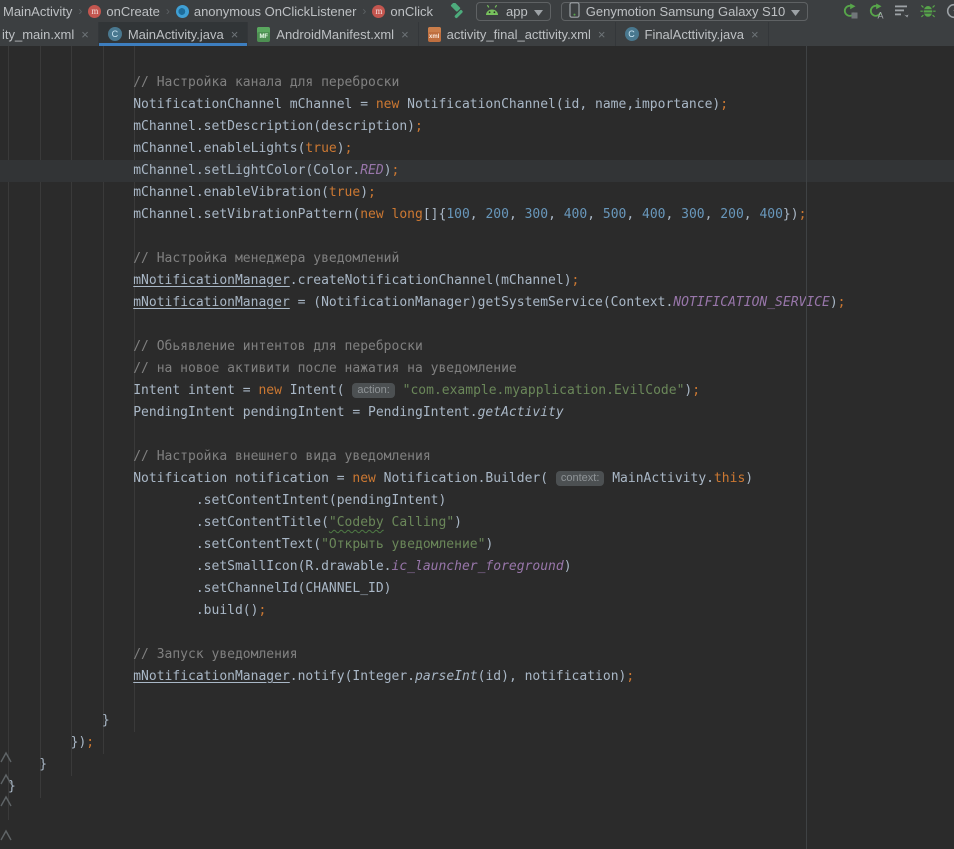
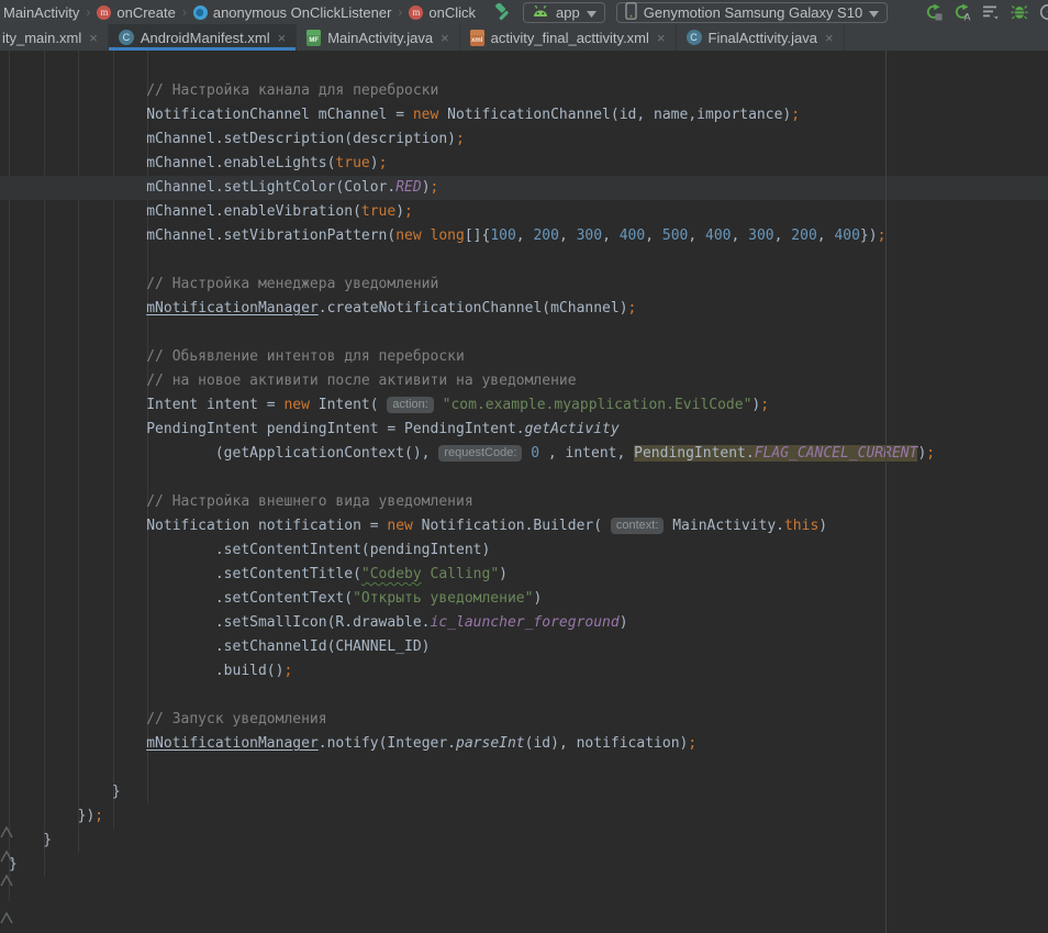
  MainActivity
  ›
  m
  onCreate
  ›
  anonymous OnClickListener
  ›
  m
  onClick
  app
  Genymotion Samsung Galaxy S10
  A
  ity_main.xml
  ×
  C
- MainActivity.java
+ AndroidManifest.xml
  ×
- AndroidManifest.xml
+ MainActivity.java
  ×
  activity_final_acttivity.xml
  ×
  C
  FinalActtivity.java
  ×
  // Настройка канала для переброски
  NotificationChannel mChannel = new NotificationChannel(id, name,importance);
  mChannel.setDescription(description);
  mChannel.enableLights(true);
  mChannel.setLightColor(Color.RED);
  mChannel.enableVibration(true);
  mChannel.setVibrationPattern(new long[]{100, 200, 300, 400, 500, 400, 300, 200, 400});
  // Настройка менеджера уведомлений
  mNotificationManager.createNotificationChannel(mChannel);
- mNotificationManager = (NotificationManager)getSystemService(Context.NOTIFICATION_SERVICE);
  // Обьявление интентов для переброски
- // на новое активити после нажатия на уведомление
+ // на новое активити после активити на уведомление
  Intent intent = new Intent( action: "com.example.myapplication.EvilCode");
  PendingIntent pendingIntent = PendingIntent.getActivity
+ (getApplicationContext(), requestCode: 0 , intent, PendingIntent.FLAG_CANCEL_CURRENT);
  // Настройка внешнего вида уведомления
  Notification notification = new Notification.Builder( context: MainActivity.this)
  .setContentIntent(pendingIntent)
  .setContentTitle("Codeby Calling")
  .setContentText("Открыть уведомление")
  .setSmallIcon(R.drawable.ic_launcher_foreground)
  .setChannelId(CHANNEL_ID)
  .build();
  // Запуск уведомления
  mNotificationManager.notify(Integer.parseInt(id), notification);
  }
  });
  }
  }
